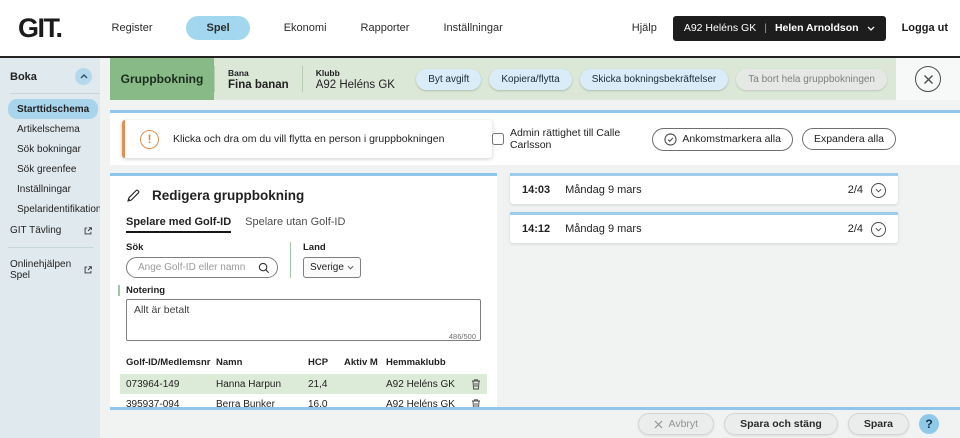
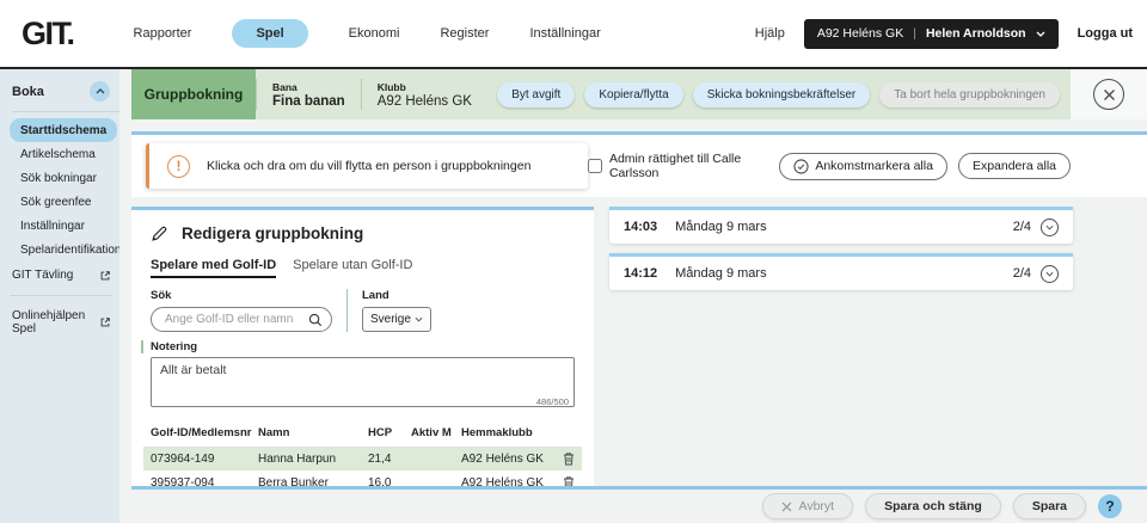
  GIT.
- Register
+ Rapporter
  Spel
  Ekonomi
- Rapporter
+ Register
  Inställningar
  Hjälp
  A92 Heléns GK
  |
  Helen Arnoldson
  Logga ut
  Boka
  Starttidschema
  Artikelschema
  Sök bokningar
  Sök greenfee
  Inställningar
  Spelaridentifikation
  GIT Tävling
  Onlinehjälpen Spel
  Gruppbokning
  Bana
  Fina banan
  Klubb
  A92 Heléns GK
  Byt avgift
  Kopiera/flytta
  Skicka bokningsbekräftelser
  Ta bort hela gruppbokningen
  !
  Klicka och dra om du vill flytta en person i gruppbokningen
  Admin rättighet till Calle Carlsson
  Ankomstmarkera alla
  Expandera alla
  Redigera gruppbokning
  Spelare med Golf-ID
  Spelare utan Golf-ID
  Sök
  Ange Golf-ID eller namn
  Land
  Sverige
  Notering
  Allt är betalt
  486/500
  Golf-ID/Medlemsnr
  Namn
  HCP
  Aktiv M
  Hemmaklubb
  073964-149
  Hanna Harpun
  21,4
  A92 Heléns GK
  395937-094
  Berra Bunker
  16,0
  A92 Heléns GK
  14:03
  Måndag 9 mars
  2/4
  14:12
  Måndag 9 mars
  2/4
  Avbryt
  Spara och stäng
  Spara
  ?
